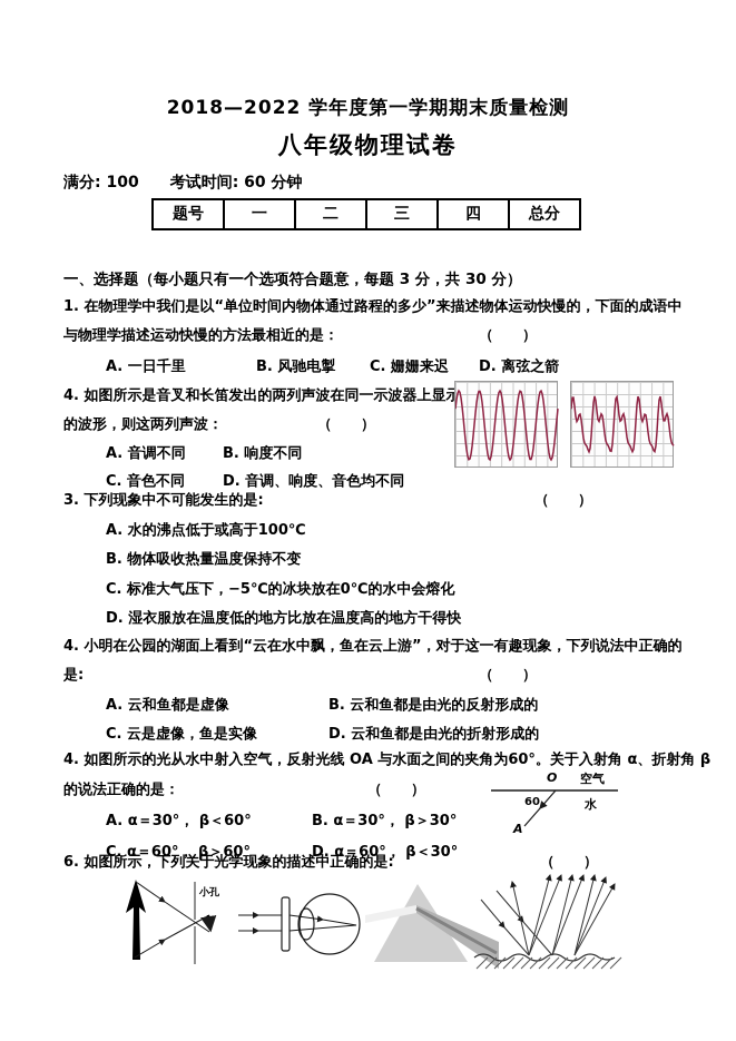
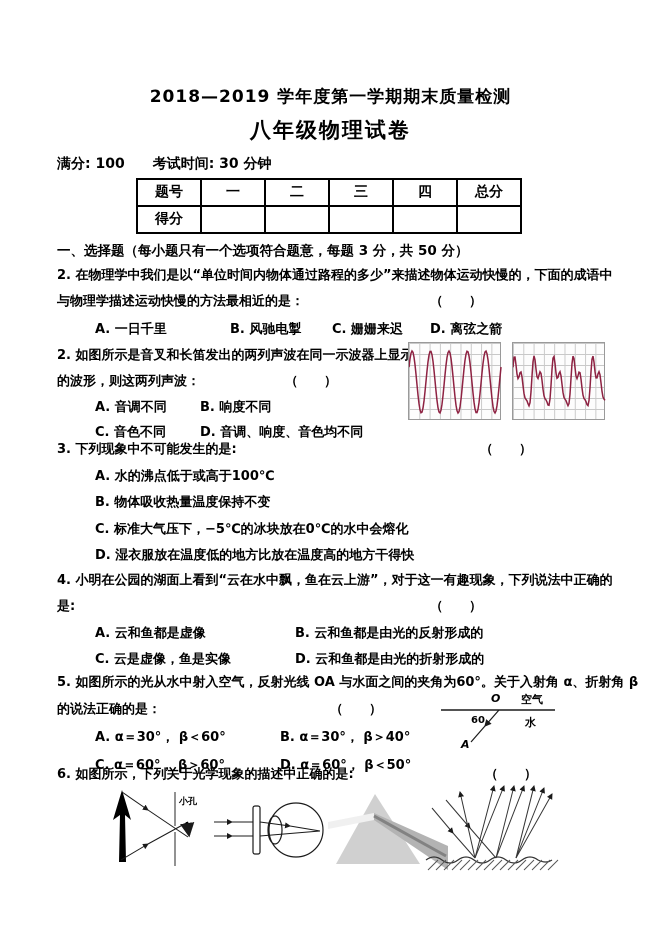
- 2018—2022 学年度第一学期期末质量检测
+ 2018—2019 学年度第一学期期末质量检测
  八年级物理试卷
- 满分: 100 考试时间: 60 分钟
+ 满分: 100 考试时间: 30 分钟
  题号	一	二	三	四	总分
+ 得分
- 一、选择题（每小题只有一个选项符合题意，每题 3 分，共 30 分）
+ 一、选择题（每小题只有一个选项符合题意，每题 3 分，共 50 分）
- 1. 在物理学中我们是以“单位时间内物体通过路程的多少”来描述物体运动快慢的，下面的成语中
+ 2. 在物理学中我们是以“单位时间内物体通过路程的多少”来描述物体运动快慢的，下面的成语中
  与物理学描述运动快慢的方法最相近的是：
  （ ）
  A. 一日千里 B. 风驰电掣 C. 姗姗来迟 D. 离弦之箭
- 4. 如图所示是音叉和长笛发出的两列声波在同一示波器上显示
+ 2. 如图所示是音叉和长笛发出的两列声波在同一示波器上显示
  的波形，则这两列声波：
  （ ）
  A. 音调不同 B. 响度不同
  C. 音色不同 D. 音调、响度、音色均不同
  3. 下列现象中不可能发生的是:
  （ ）
  A. 水的沸点低于或高于100℃
  B. 物体吸收热量温度保持不变
  C. 标准大气压下，−5℃的冰块放在0℃的水中会熔化
  D. 湿衣服放在温度低的地方比放在温度高的地方干得快
  4. 小明在公园的湖面上看到“云在水中飘，鱼在云上游”，对于这一有趣现象，下列说法中正确的
  是:
  （ ）
  A. 云和鱼都是虚像 B. 云和鱼都是由光的反射形成的
  C. 云是虚像，鱼是实像 D. 云和鱼都是由光的折射形成的
- 4. 如图所示的光从水中射入空气，反射光线 OA 与水面之间的夹角为60°。关于入射角 α、折射角 β
+ 5. 如图所示的光从水中射入空气，反射光线 OA 与水面之间的夹角为60°。关于入射角 α、折射角 β
  的说法正确的是：
  （ ）
- A. α＝30°， β＜60° B. α＝30°， β＞30°
+ A. α＝30°， β＜60° B. α＝30°， β＞40°
- C. α＝60°， β＞60° D. α＝60°， β＜30°
+ C. α＝60°， β＞60° D. α＝60°， β＜50°
  O
  空气
  水
  60
  A
  6. 如图所示，下列关于光学现象的描述中正确的是:
  （ ）
  小孔
